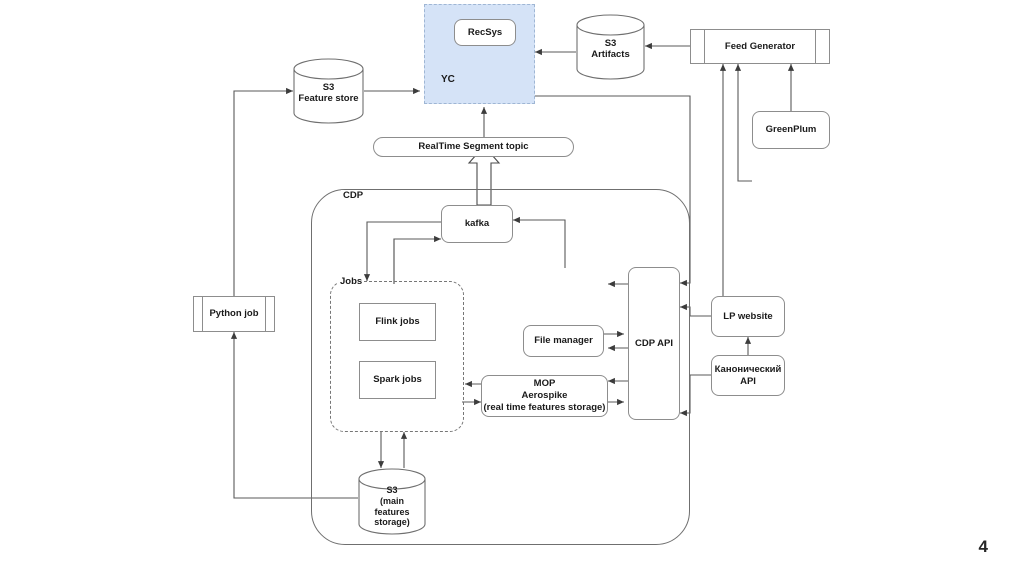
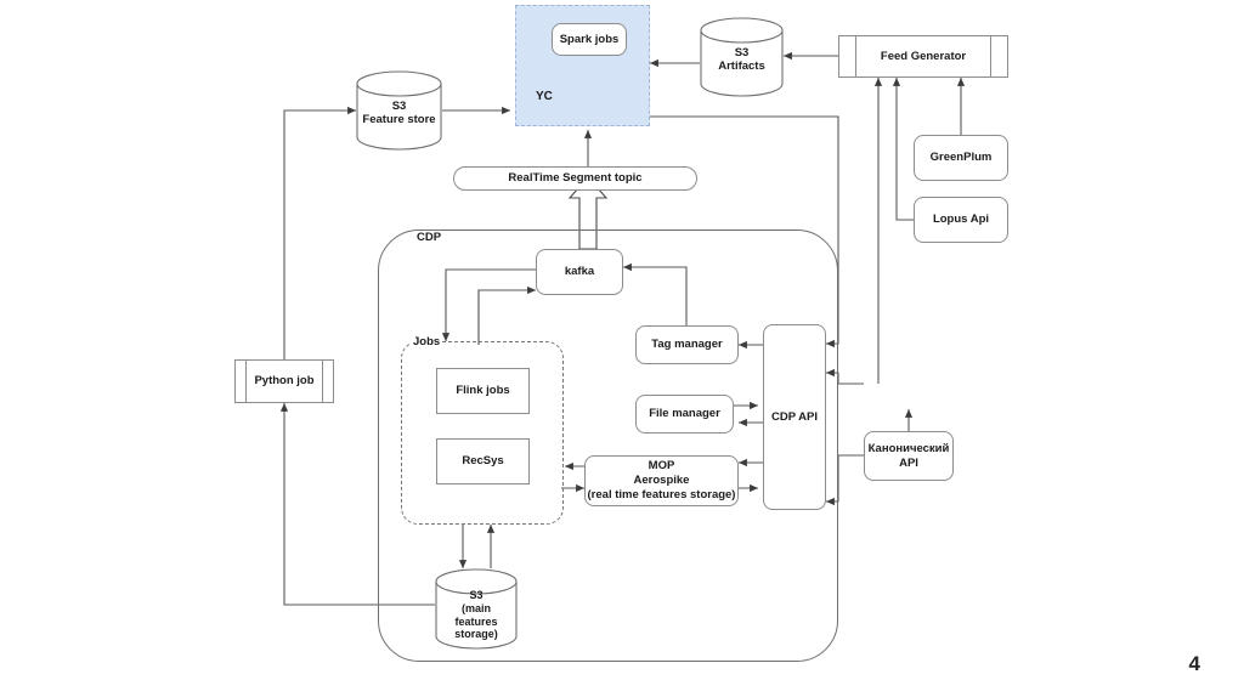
  YC
  CDP
  Jobs
- RecSys
+ Spark jobs
  S3
  Feature store
  S3
  Artifacts
  Feed Generator
  GreenPlum
+ Lopus Api
  RealTime Segment topic
  kafka
  Flink jobs
- Spark jobs
+ RecSys
+ Tag manager
  File manager
  MOP
  Aerospike
  (real time features storage)
  CDP API
- LP website
  Канонический
  API
  Python job
  S3
  (main
  features
  storage)
  4
